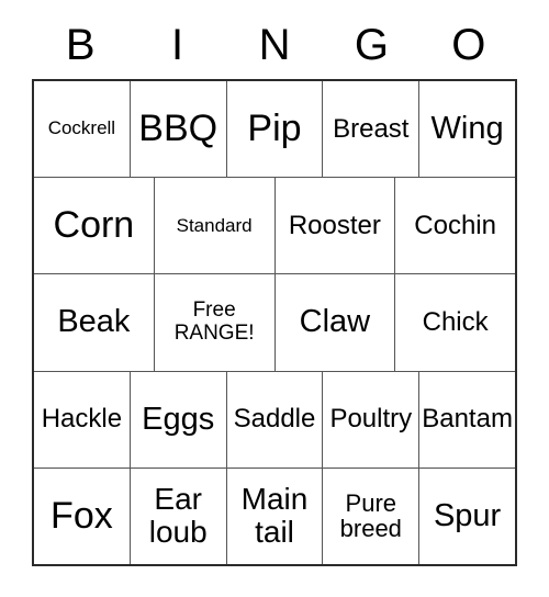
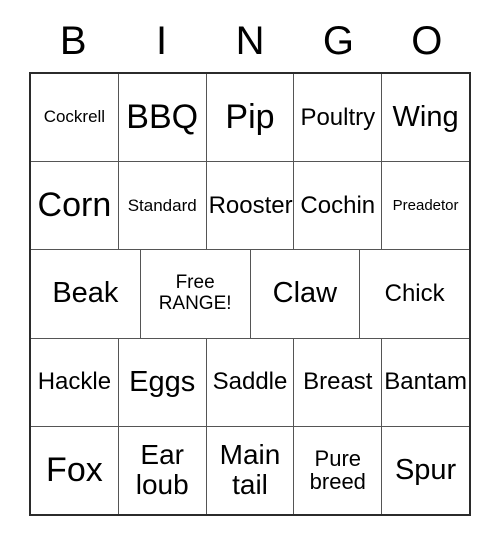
  B
  I
  N
  G
  O
  Cockrell
  BBQ
  Pip
- Breast
+ Poultry
  Wing
  Corn
  Standard
  Rooster
  Cochin
+ Preadetor
  Beak
  Free
  RANGE!
  Claw
  Chick
  Hackle
  Eggs
  Saddle
- Poultry
+ Breast
  Bantam
  Fox
  Ear
  loub
  Main
  tail
  Pure
  breed
  Spur
